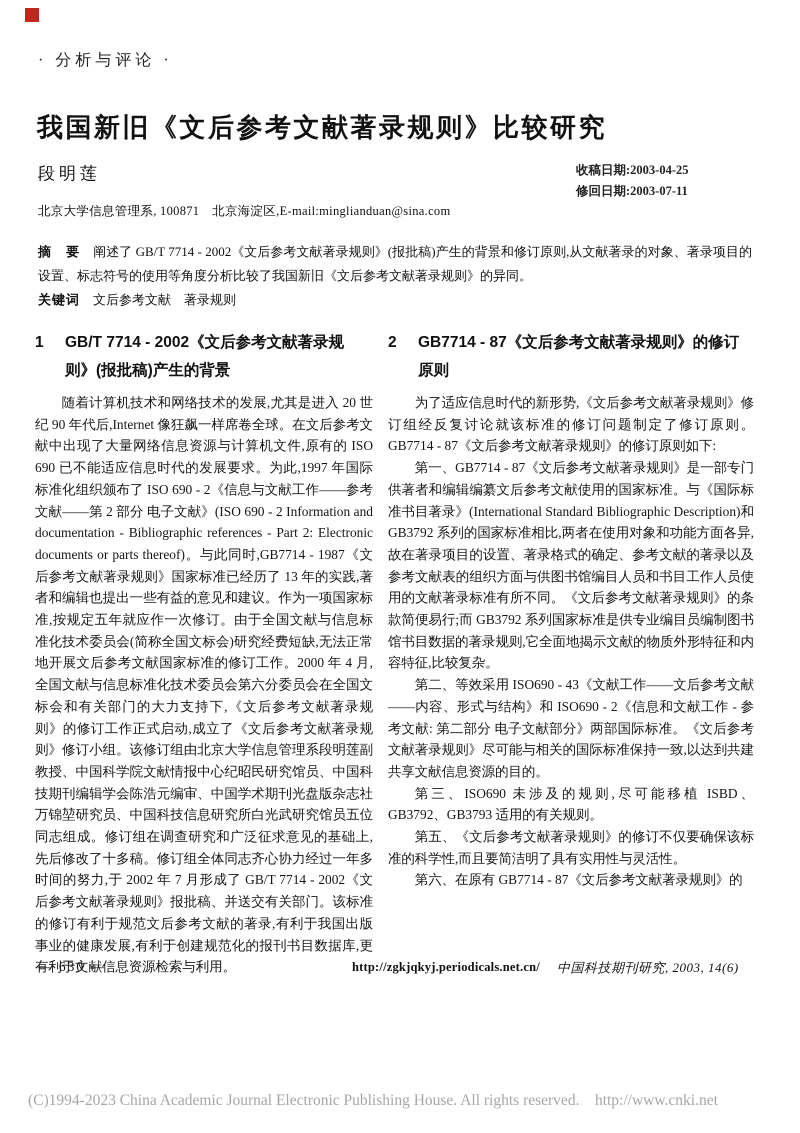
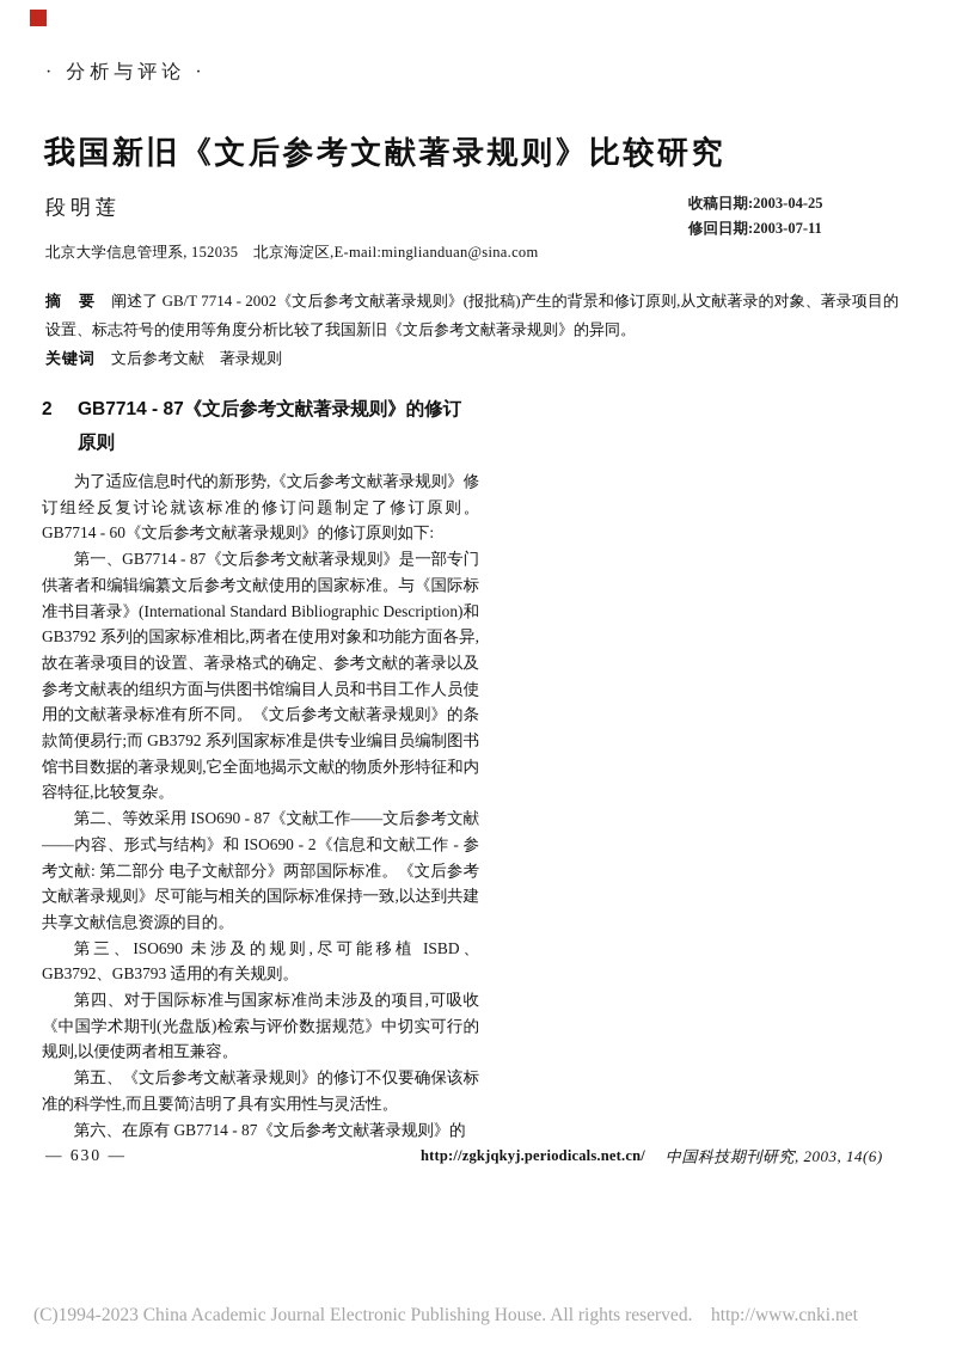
  · 分析与评论 ·
  我国新旧《文后参考文献著录规则》比较研究
  段明莲
  收稿日期:2003-04-25
  修回日期:2003-07-11
- 北京大学信息管理系, 100871 北京海淀区,E-mail:minglianduan@sina.com
+ 北京大学信息管理系, 152035 北京海淀区,E-mail:minglianduan@sina.com
  摘 要 阐述了 GB/T 7714 - 2002《文后参考文献著录规则》(报批稿)产生的背景和修订原则,从文献著录的对象、著录项目的设置、标志符号的使用等角度分析比较了我国新旧《文后参考文献著录规则》的异同。
  关键词 文后参考文献 著录规则
- 1
- GB/T 7714 - 2002《文后参考文献著录规则》(报批稿)产生的背景
- 随着计算机技术和网络技术的发展,尤其是进入 20 世纪 90 年代后,Internet 像狂飙一样席卷全球。在文后参考文献中出现了大量网络信息资源与计算机文件,原有的 ISO 690 已不能适应信息时代的发展要求。为此,1997 年国际标准化组织颁布了 ISO 690 - 2《信息与文献工作——参考文献——第 2 部分 电子文献》(ISO 690 - 2 Information and documentation - Bibliographic references - Part 2: Electronic documents or parts thereof)。与此同时,GB7714 - 1987《文后参考文献著录规则》国家标准已经历了 13 年的实践,著者和编辑也提出一些有益的意见和建议。作为一项国家标准,按规定五年就应作一次修订。由于全国文献与信息标准化技术委员会(简称全国文标会)研究经费短缺,无法正常地开展文后参考文献国家标准的修订工作。2000 年 4 月,全国文献与信息标准化技术委员会第六分委员会在全国文标会和有关部门的大力支持下,《文后参考文献著录规则》的修订工作正式启动,成立了《文后参考文献著录规则》修订小组。该修订组由北京大学信息管理系段明莲副教授、中国科学院文献情报中心纪昭民研究馆员、中国科技期刊编辑学会陈浩元编审、中国学术期刊光盘版杂志社万锦堃研究员、中国科技信息研究所白光武研究馆员五位同志组成。修订组在调查研究和广泛征求意见的基础上,先后修改了十多稿。修订组全体同志齐心协力经过一年多时间的努力,于 2002 年 7 月形成了 GB/T 7714 - 2002《文后参考文献著录规则》报批稿、并送交有关部门。该标准的修订有利于规范文后参考文献的著录,有利于我国出版事业的健康发展,有利于创建规范化的报刊书目数据库,更有利于文献信息资源检索与利用。
  2
  GB7714 - 87《文后参考文献著录规则》的修订原则
- 为了适应信息时代的新形势,《文后参考文献著录规则》修订组经反复讨论就该标准的修订问题制定了修订原则。GB7714 - 87《文后参考文献著录规则》的修订原则如下:
+ 为了适应信息时代的新形势,《文后参考文献著录规则》修订组经反复讨论就该标准的修订问题制定了修订原则。GB7714 - 60《文后参考文献著录规则》的修订原则如下:
  第一、GB7714 - 87《文后参考文献著录规则》是一部专门供著者和编辑编纂文后参考文献使用的国家标准。与《国际标准书目著录》(International Standard Bibliographic Description)和 GB3792 系列的国家标准相比,两者在使用对象和功能方面各异,故在著录项目的设置、著录格式的确定、参考文献的著录以及参考文献表的组织方面与供图书馆编目人员和书目工作人员使用的文献著录标准有所不同。《文后参考文献著录规则》的条款简便易行;而 GB3792 系列国家标准是供专业编目员编制图书馆书目数据的著录规则,它全面地揭示文献的物质外形特征和内容特征,比较复杂。
- 第二、等效采用 ISO690 - 43《文献工作——文后参考文献——内容、形式与结构》和 ISO690 - 2《信息和文献工作 - 参考文献: 第二部分 电子文献部分》两部国际标准。《文后参考文献著录规则》尽可能与相关的国际标准保持一致,以达到共建共享文献信息资源的目的。
+ 第二、等效采用 ISO690 - 87《文献工作——文后参考文献——内容、形式与结构》和 ISO690 - 2《信息和文献工作 - 参考文献: 第二部分 电子文献部分》两部国际标准。《文后参考文献著录规则》尽可能与相关的国际标准保持一致,以达到共建共享文献信息资源的目的。
  第三、ISO690 未涉及的规则,尽可能移植 ISBD、GB3792、GB3793 适用的有关规则。
+ 第四、对于国际标准与国家标准尚未涉及的项目,可吸收《中国学术期刊(光盘版)检索与评价数据规范》中切实可行的规则,以便使两者相互兼容。
  第五、《文后参考文献著录规则》的修订不仅要确保该标准的科学性,而且要简洁明了具有实用性与灵活性。
  第六、在原有 GB7714 - 87《文后参考文献著录规则》的
  — 630 —
  http://zgkjqkyj.periodicals.net.cn/
  中国科技期刊研究, 2003, 14(6)
  (C)1994-2023 China Academic Journal Electronic Publishing House. All rights reserved. http://www.cnki.net
